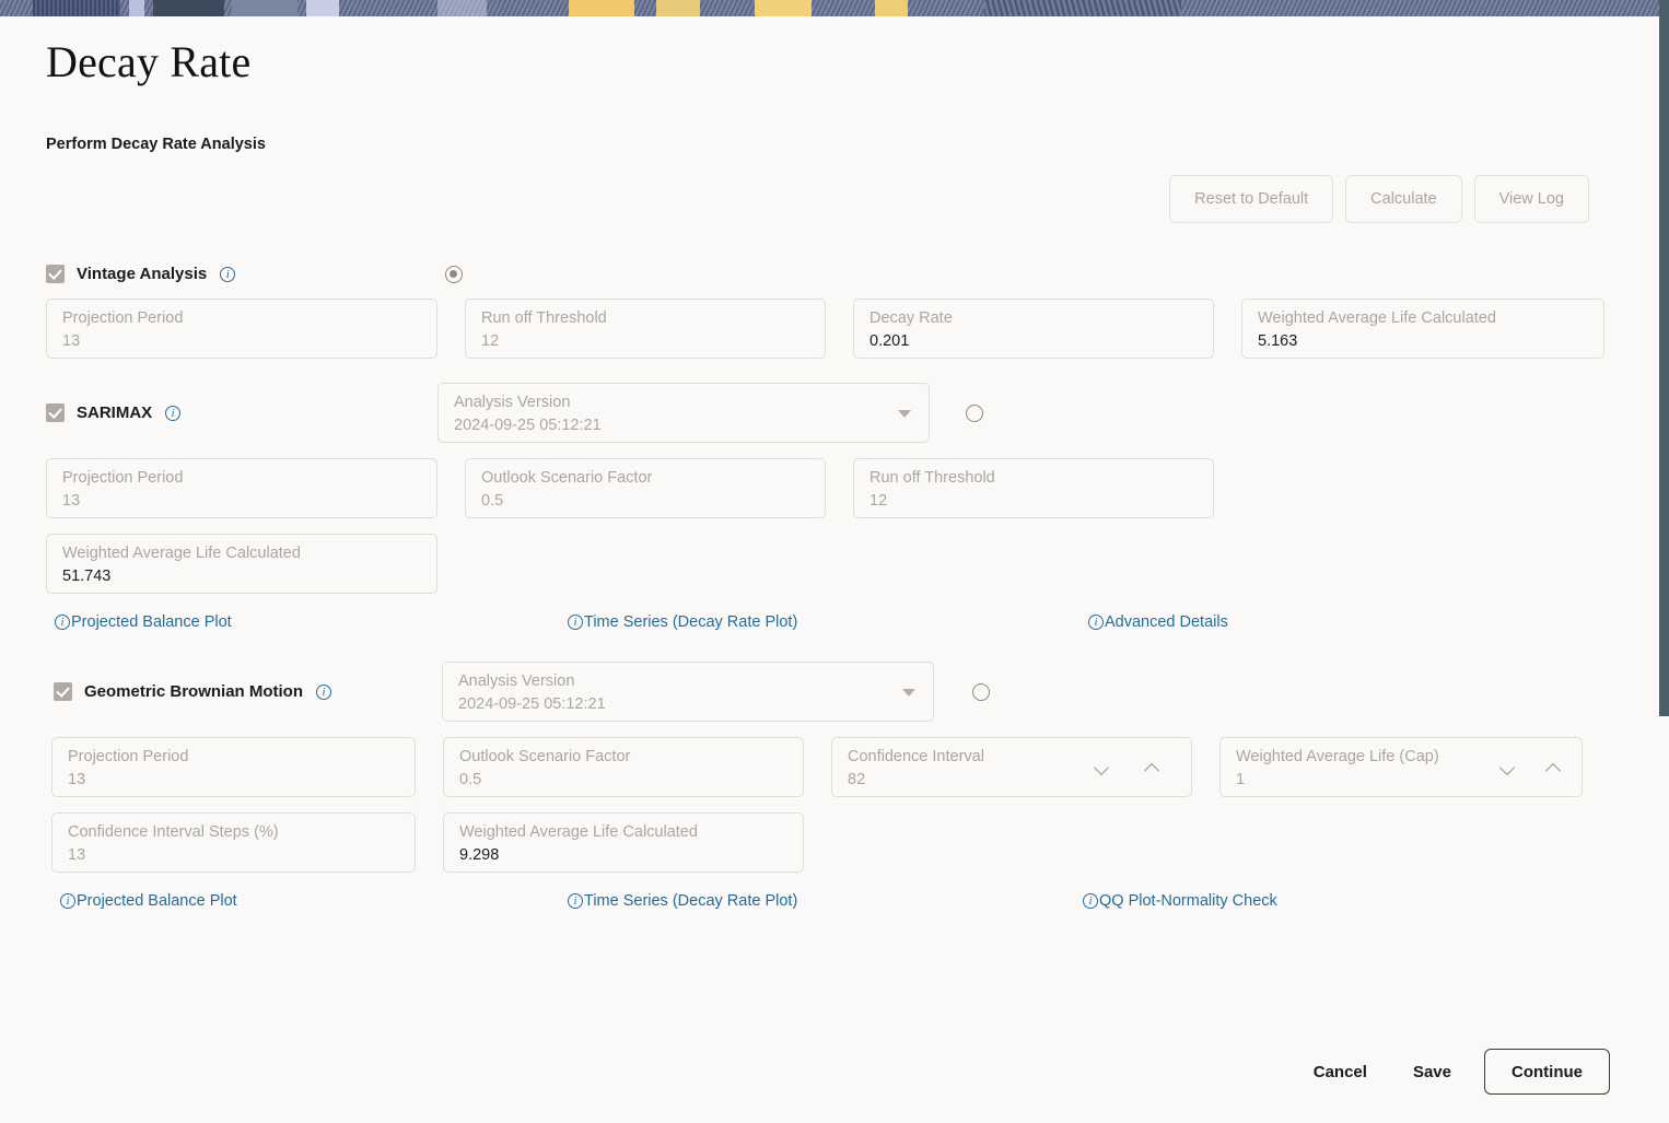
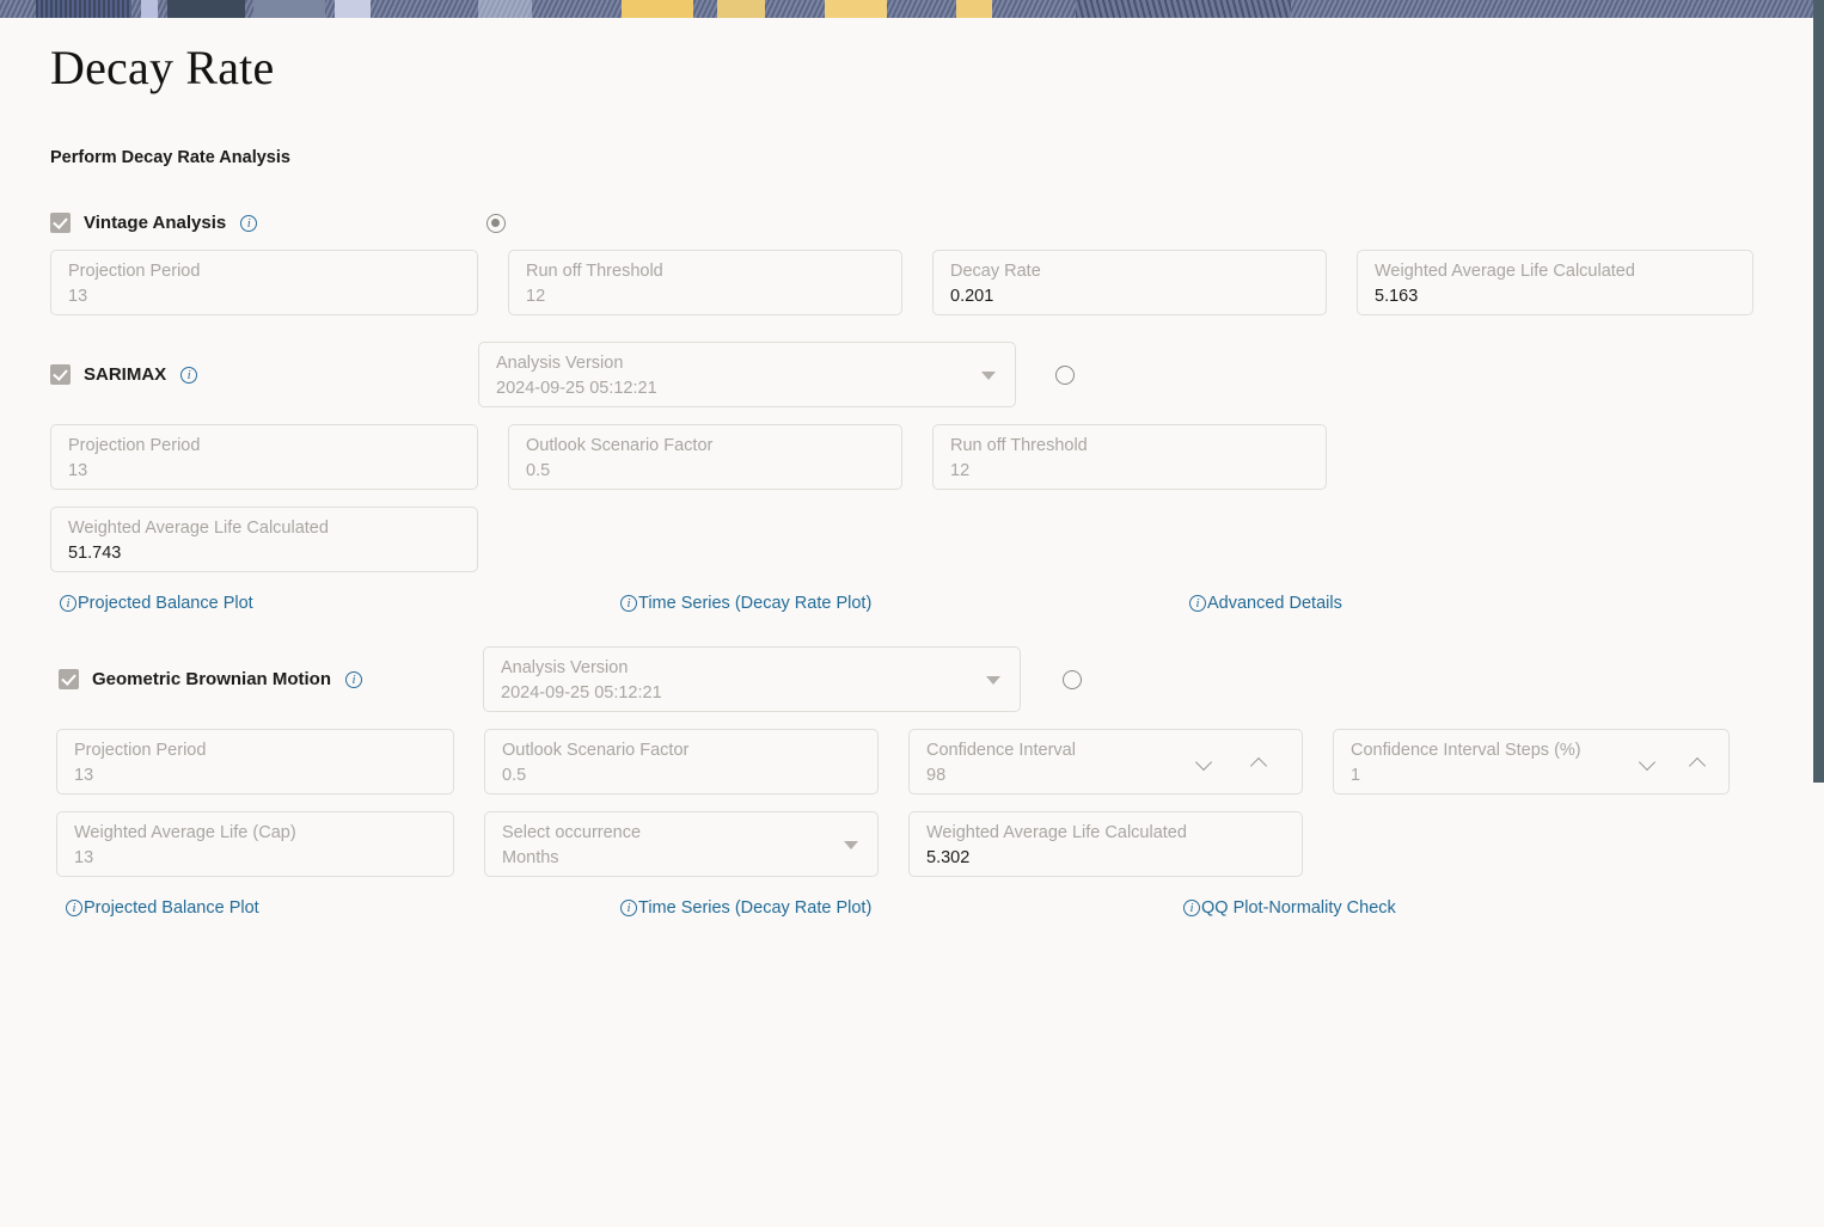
  Decay Rate
  Perform Decay Rate Analysis
- Reset to Default
- Calculate
- View Log
  Vintage Analysis
  Projection Period
  13
  Run off Threshold
  12
  Decay Rate
  0.201
  Weighted Average Life Calculated
  5.163
  SARIMAX
  Analysis Version
  2024-09-25 05:12:21
  Projection Period
  13
  Outlook Scenario Factor
  0.5
  Run off Threshold
  12
  Weighted Average Life Calculated
  51.743
  Projected Balance Plot
  Time Series (Decay Rate Plot)
  Advanced Details
  Geometric Brownian Motion
  Analysis Version
  2024-09-25 05:12:21
  Projection Period
  13
  Outlook Scenario Factor
  0.5
  Confidence Interval
- 82
+ 98
- Weighted Average Life (Cap)
+ Confidence Interval Steps (%)
  1
- Confidence Interval Steps (%)
+ Weighted Average Life (Cap)
  13
+ Select occurrence
+ Months
  Weighted Average Life Calculated
- 9.298
+ 5.302
  Projected Balance Plot
  Time Series (Decay Rate Plot)
  QQ Plot-Normality Check
- Cancel
- Save
- Continue
